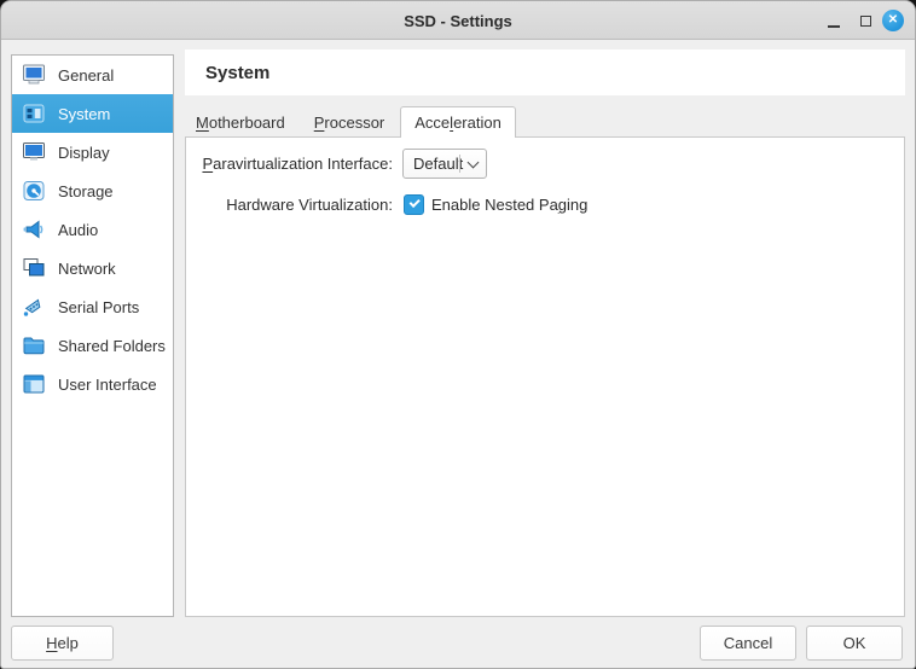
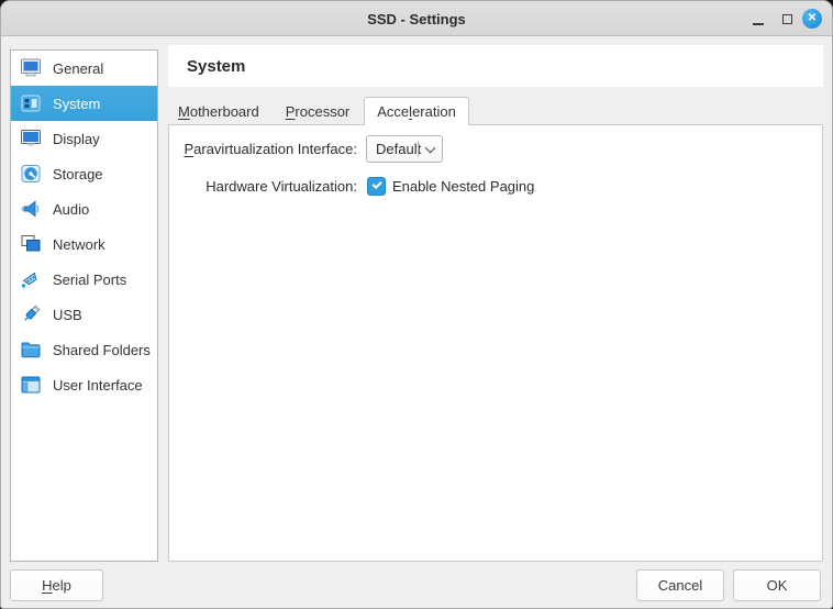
  SSD - Settings
  ✕
  General
  System
  Display
  Storage
  Audio
  Network
  Serial Ports
+ USB
  Shared Folders
  User Interface
  System
  Motherboard
  Processor
  Acceleration
  Paravirtualization Interface:
  Default
  Hardware Virtualization:
  Enable Nested Paging
  H
  elp
  Cancel
  OK
